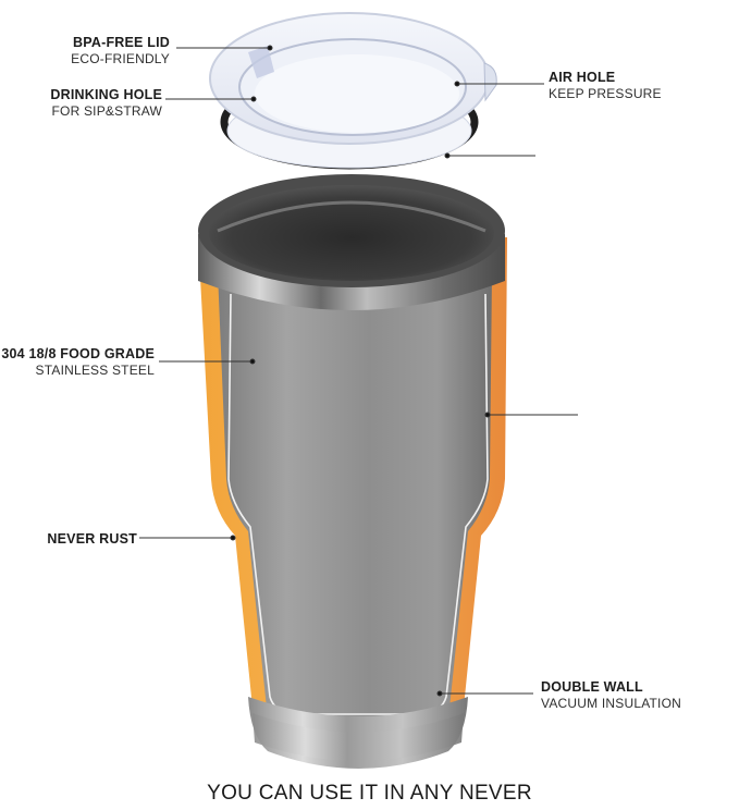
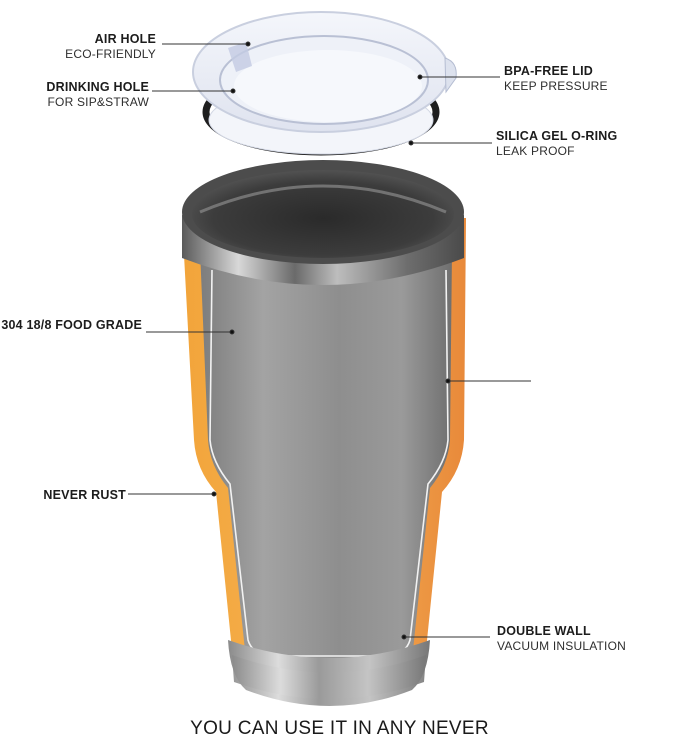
- BPA-FREE LID
+ AIR HOLE
  ECO-FRIENDLY
  DRINKING HOLE
  FOR SIP&STRAW
- AIR HOLE
+ BPA-FREE LID
  KEEP PRESSURE
+ SILICA GEL O-RING
+ LEAK PROOF
  304 18/8 FOOD GRADE
- STAINLESS STEEL
  NEVER RUST
  DOUBLE WALL
  VACUUM INSULATION
  YOU CAN USE IT IN ANY NEVER
